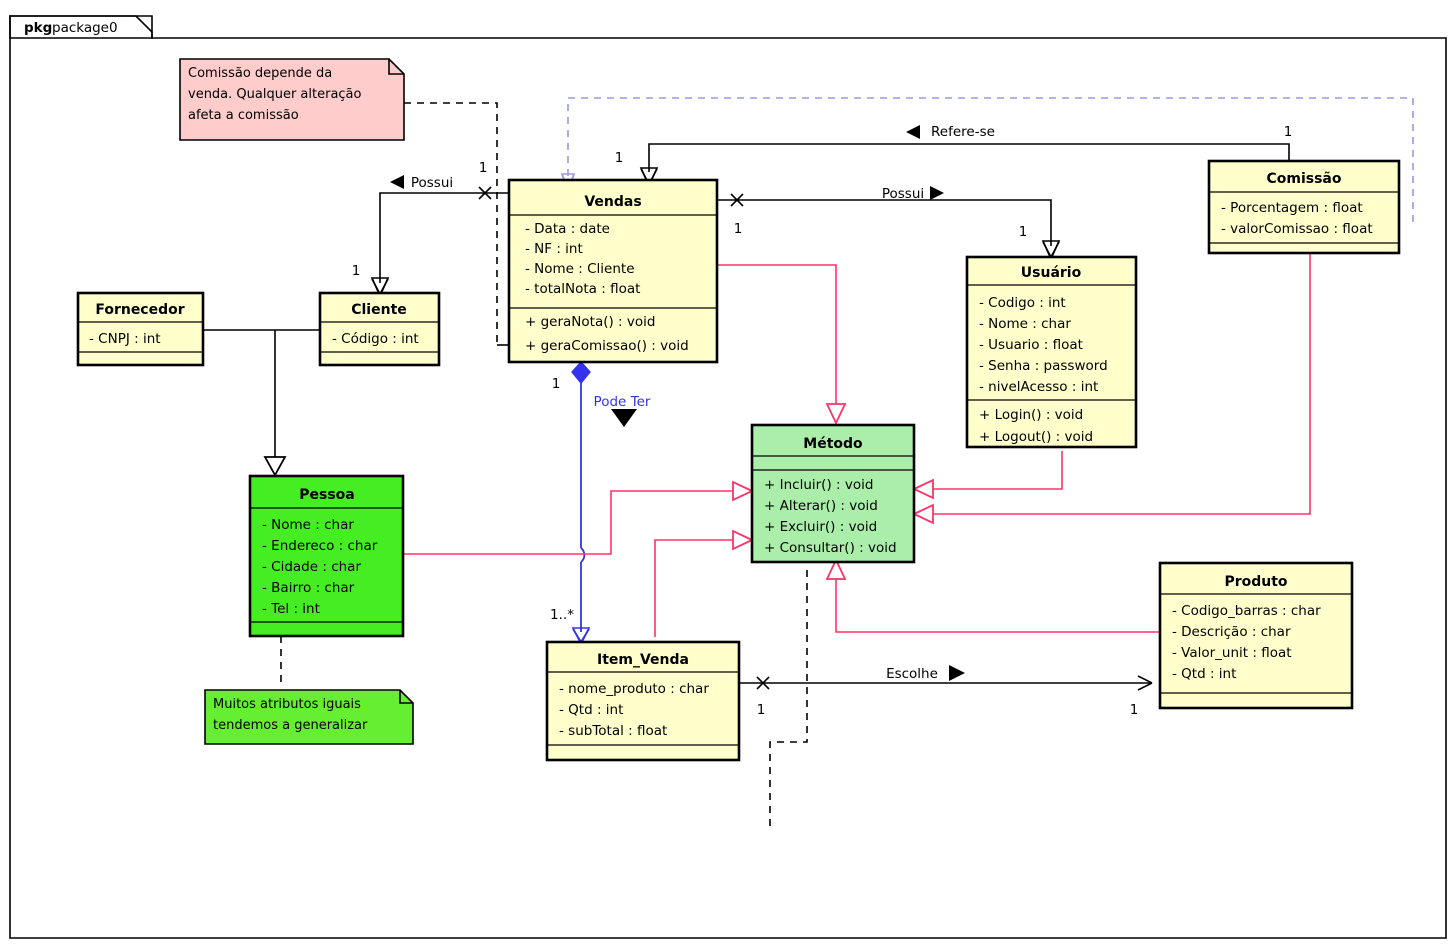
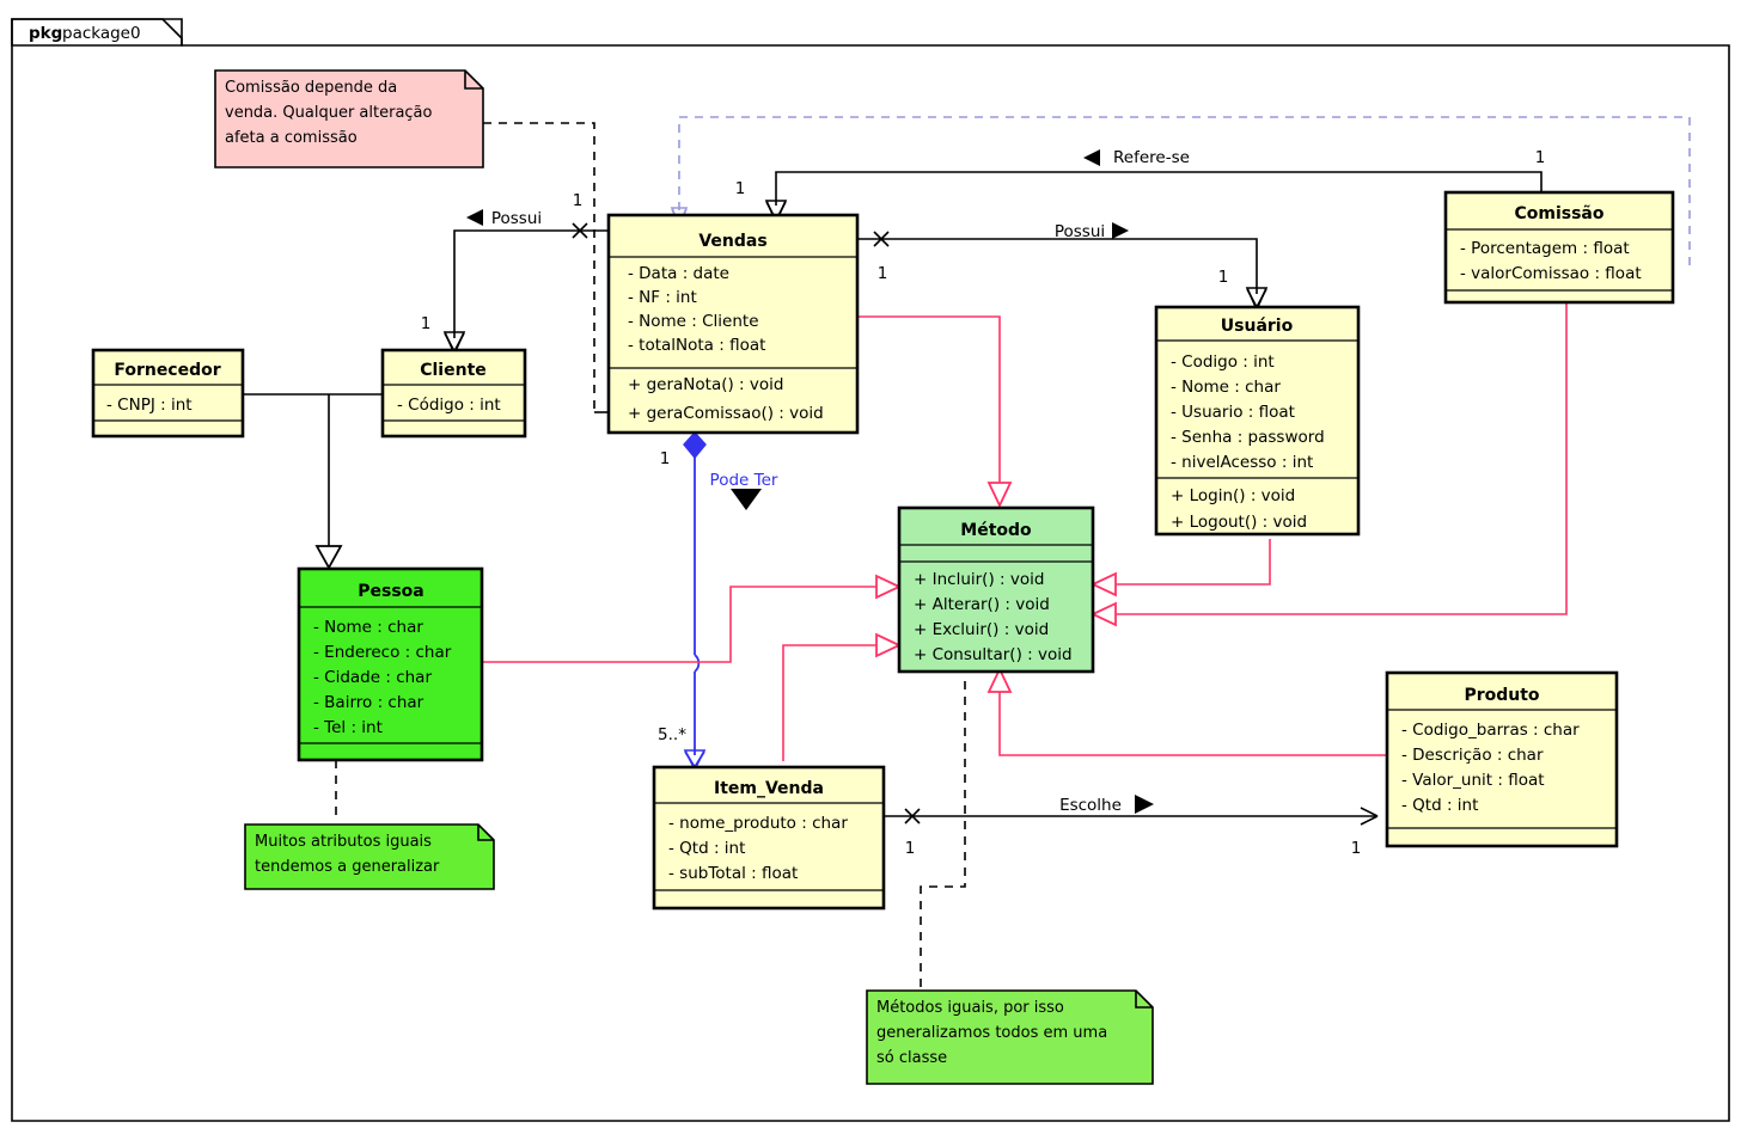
  pkg
  package0
  Possui
  1
  1
  Possui
  1
  1
  Refere-se
  1
  1
  Pode Ter
  1
- 1..*
+ 5..*
  Escolhe
  1
  1
  Vendas
  - Data : date
  - NF : int
  - Nome : Cliente
  - totalNota : float
  + geraNota() : void
  + geraComissao() : void
  Usuário
  - Codigo : int
  - Nome : char
  - Usuario : float
  - Senha : password
  - nivelAcesso : int
  + Login() : void
  + Logout() : void
  Comissão
  - Porcentagem : float
  - valorComissao : float
  Fornecedor
  - CNPJ : int
  Cliente
  - Código : int
  Pessoa
  - Nome : char
  - Endereco : char
  - Cidade : char
  - Bairro : char
  - Tel : int
  Método
  + Incluir() : void
  + Alterar() : void
  + Excluir() : void
  + Consultar() : void
  Item_Venda
  - nome_produto : char
  - Qtd : int
  - subTotal : float
  Produto
  - Codigo_barras : char
  - Descrição : char
  - Valor_unit : float
  - Qtd : int
  Comissão depende da
  venda. Qualquer alteração
  afeta a comissão
  Muitos atributos iguais
  tendemos a generalizar
+ Métodos iguais, por isso
+ generalizamos todos em uma
+ só classe
